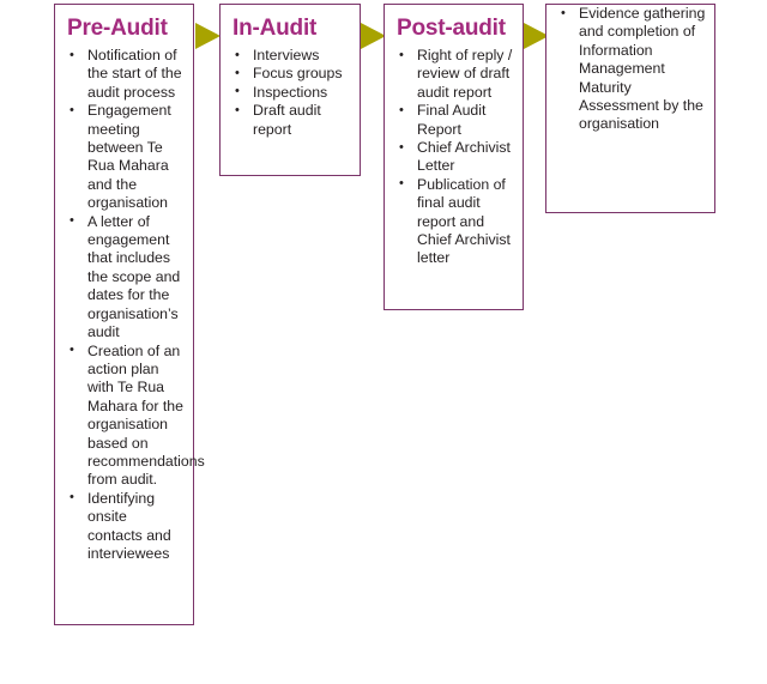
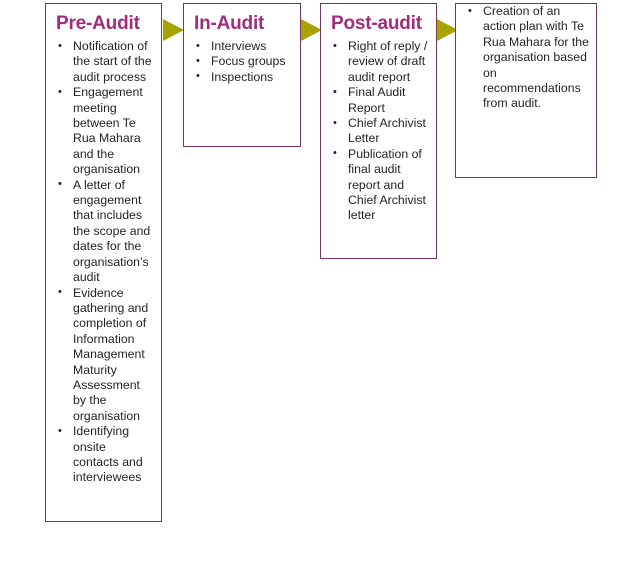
  Pre-Audit
  Notification of the start of the audit process
  Engagement meeting between Te Rua Mahara and the organisation
  A letter of engagement that includes the scope and dates for the organisation’s audit
- Creation of an action plan with Te Rua Mahara for the organisation based on recommendations from audit.
+ Evidence gathering and completion of Information Management Maturity Assessment by the organisation
  Identifying onsite contacts and interviewees
  In-Audit
  Interviews
  Focus groups
  Inspections
- Draft audit report
  Post-audit
  Right of reply / review of draft audit report
  Final Audit Report
  Chief Archivist Letter
  Publication of final audit report and Chief Archivist letter
- Evidence gathering and completion of Information Management Maturity Assessment by the organisation
+ Creation of an action plan with Te Rua Mahara for the organisation based on recommendations from audit.
